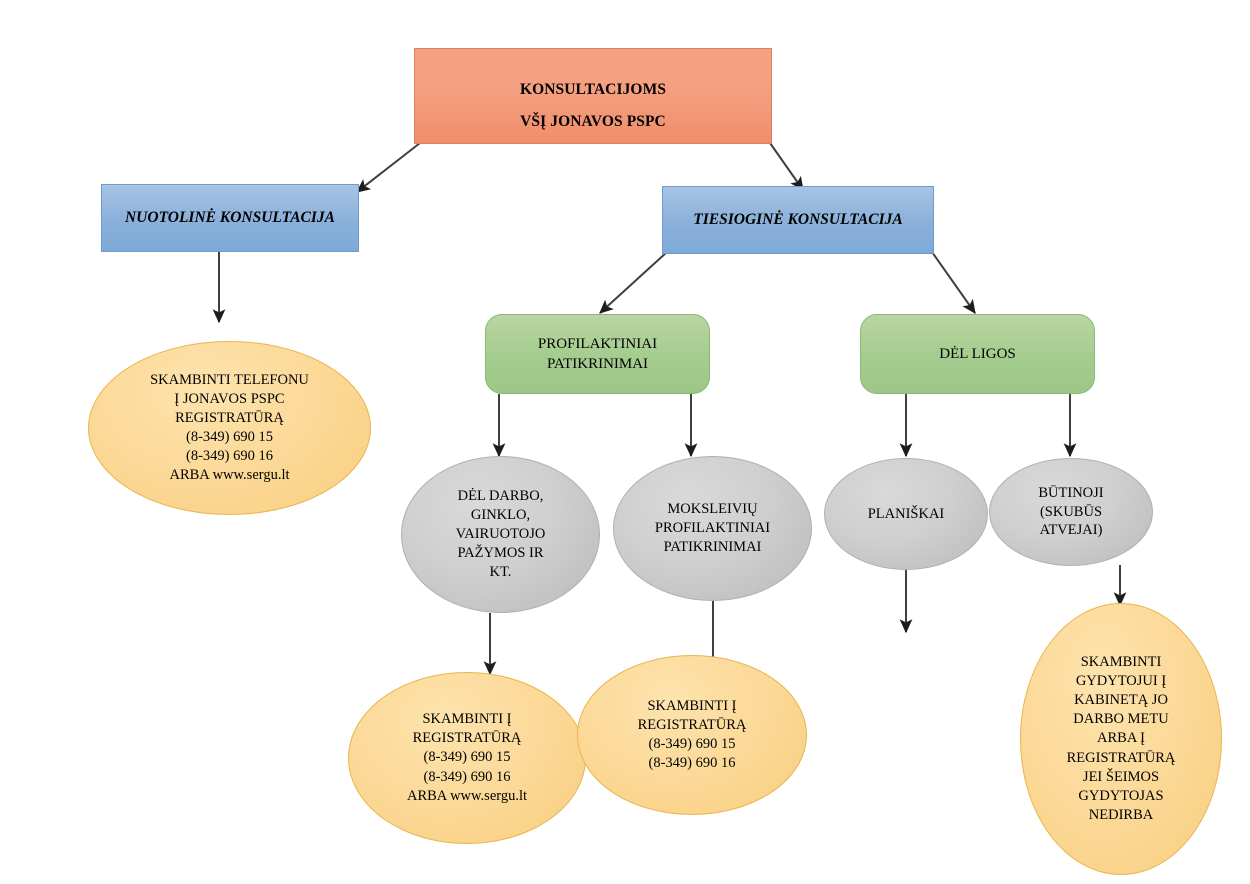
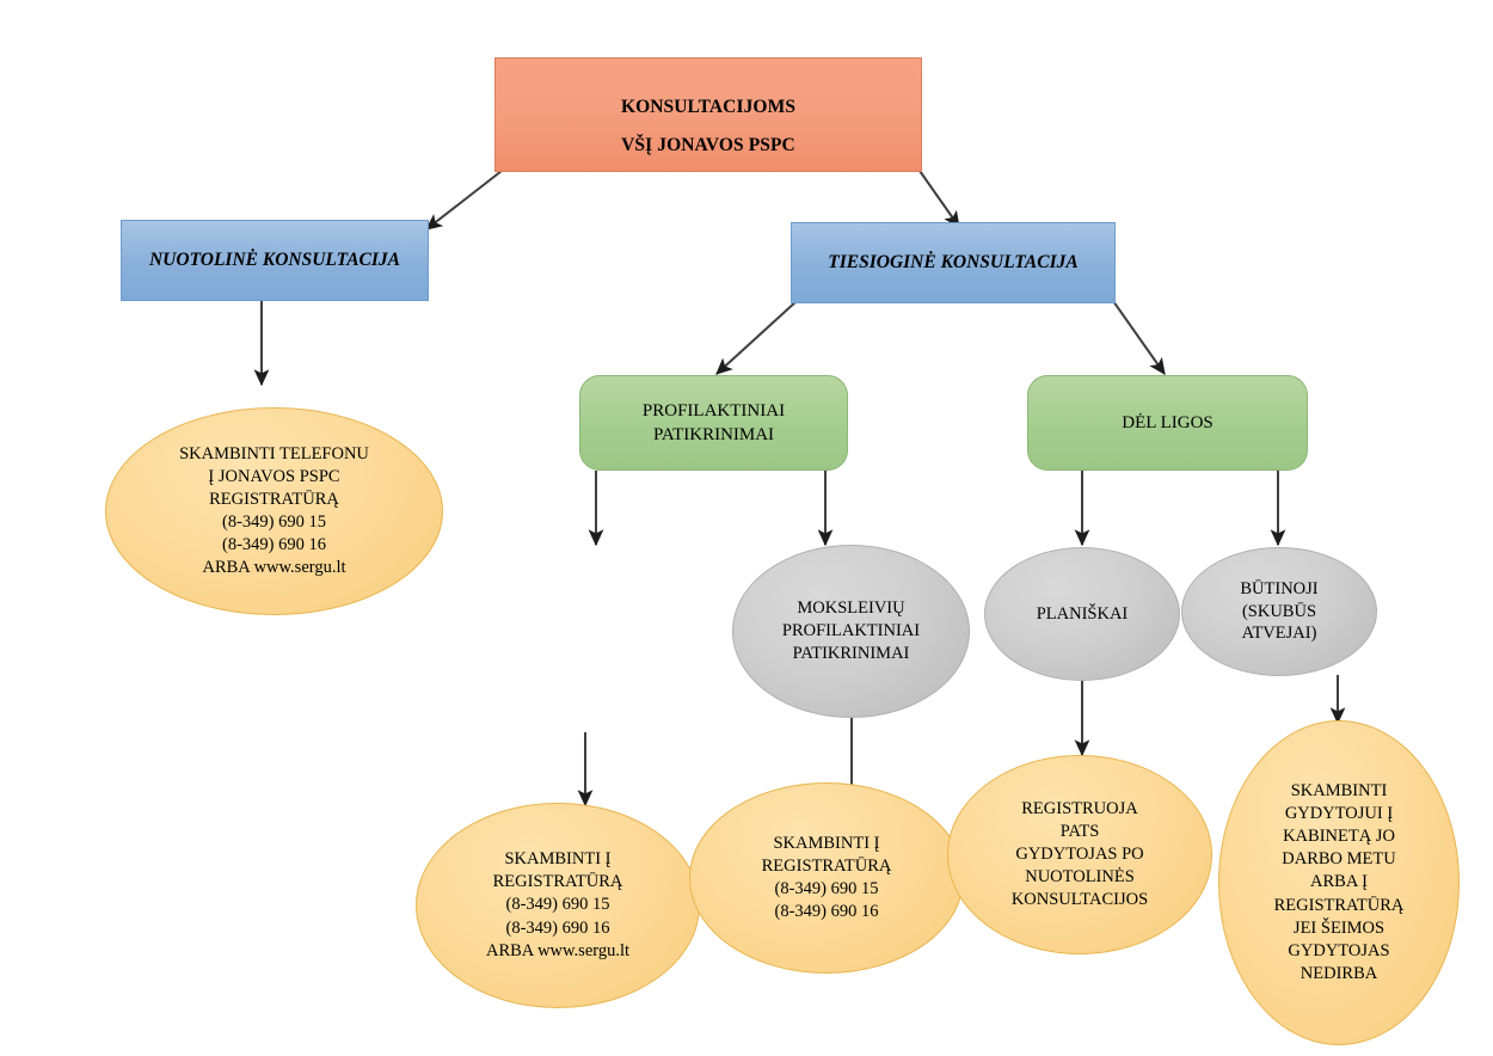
  KONSULTACIJOMS VŠĮ JONAVOS PSPC
  NUOTOLINĖ KONSULTACIJA
  TIESIOGINĖ KONSULTACIJA
  PROFILAKTINIAI
  PATIKRINIMAI
  DĖL LIGOS
  SKAMBINTI TELEFONU
  Į JONAVOS PSPC
  REGISTRATŪRĄ
  (8-349) 690 15
  (8-349) 690 16
  ARBA www.sergu.lt
- DĖL DARBO,
- GINKLO,
- VAIRUOTOJO
- PAŽYMOS IR
- KT.
  MOKSLEIVIŲ
  PROFILAKTINIAI
  PATIKRINIMAI
  PLANIŠKAI
  BŪTINOJI
  (SKUBŪS
  ATVEJAI)
  SKAMBINTI Į
  REGISTRATŪRĄ
  (8-349) 690 15
  (8-349) 690 16
  ARBA www.sergu.lt
  SKAMBINTI Į
  REGISTRATŪRĄ
  (8-349) 690 15
  (8-349) 690 16
+ REGISTRUOJA
+ PATS
+ GYDYTOJAS PO
+ NUOTOLINĖS
+ KONSULTACIJOS
  SKAMBINTI
  GYDYTOJUI Į
  KABINETĄ JO
  DARBO METU
  ARBA Į
  REGISTRATŪRĄ
  JEI ŠEIMOS
  GYDYTOJAS
  NEDIRBA
